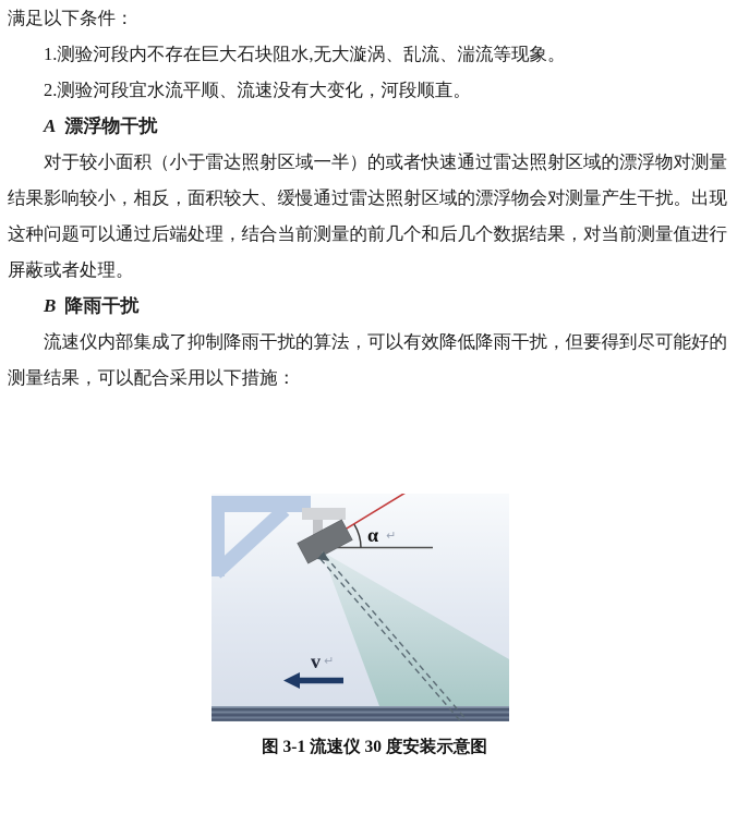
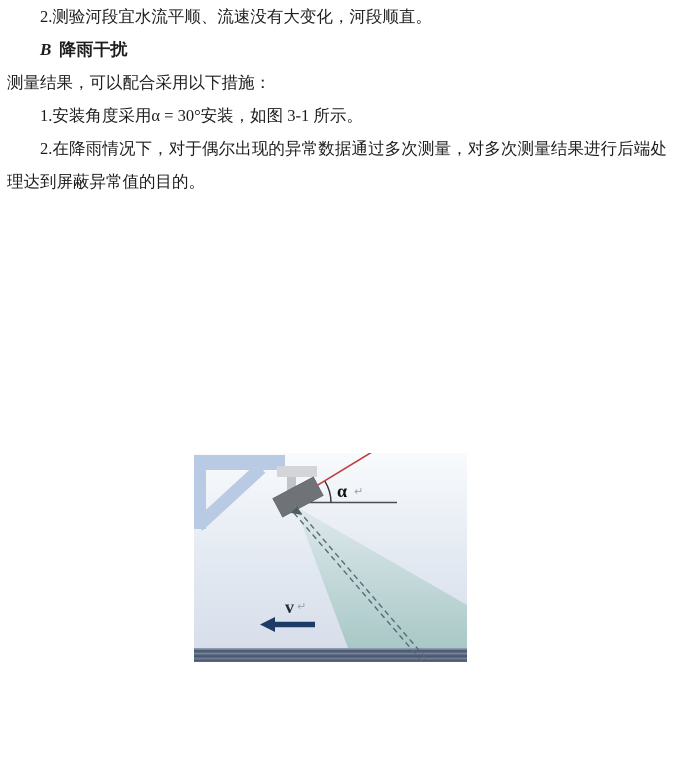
- 满足以下条件：
- 1.测验河段内不存在巨大石块阻水,无大漩涡、乱流、湍流等现象。
  2.测验河段宜水流平顺、流速没有大变化，河段顺直。
- A 漂浮物干扰
- 对于较小面积（小于雷达照射区域一半）的或者快速通过雷达照射区域的漂浮物对测量
- 结果影响较小，相反，面积较大、缓慢通过雷达照射区域的漂浮物会对测量产生干扰。出现
- 这种问题可以通过后端处理，结合当前测量的前几个和后几个数据结果，对当前测量值进行
- 屏蔽或者处理。
  B 降雨干扰
- 流速仪内部集成了抑制降雨干扰的算法，可以有效降低降雨干扰，但要得到尽可能好的
  测量结果，可以配合采用以下措施：
+ 1.安装角度采用α = 30°安装，如图 3-1 所示。
+ 2.在降雨情况下，对于偶尔出现的异常数据通过多次测量，对多次测量结果进行后端处
+ 理达到屏蔽异常值的目的。
  α
  ↵
  v
  ↵
- 图 3-1 流速仪 30 度安装示意图
